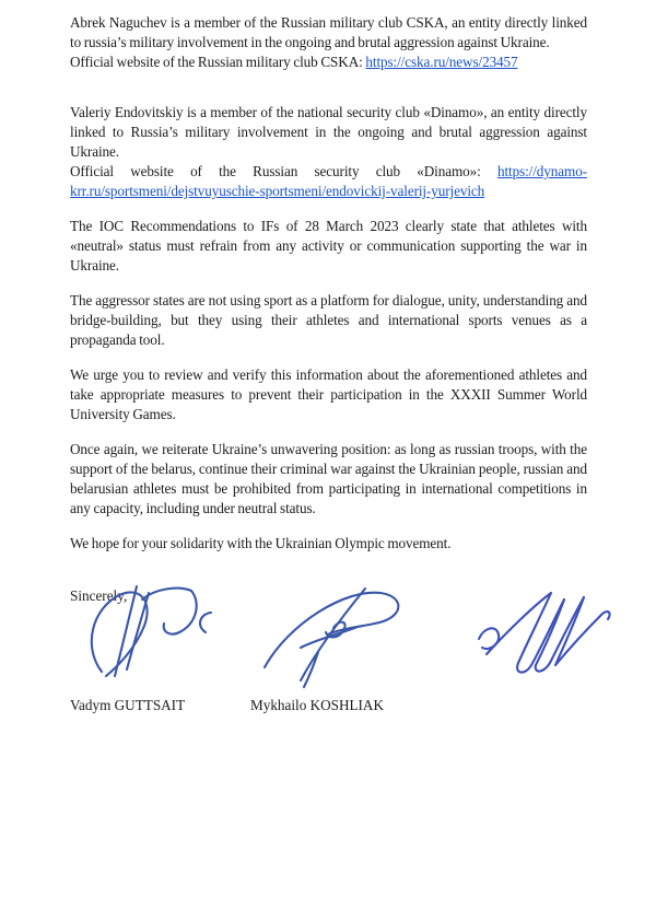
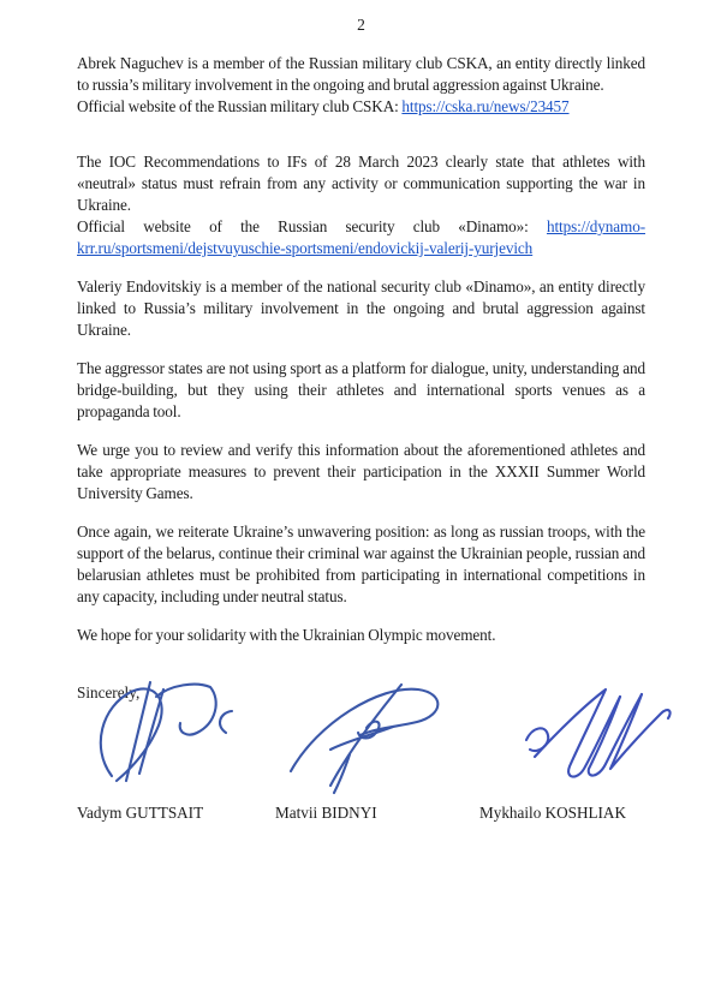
+ 2
  Abrek Naguchev is a member of the Russian military club CSKA, an entity directly linked to russia’s military involvement in the ongoing and brutal aggression against Ukraine.
  Official website of the Russian military club CSKA: https://cska.ru/news/23457
- Valeriy Endovitskiy is a member of the national security club «Dinamo», an entity directly linked to Russia’s military involvement in the ongoing and brutal aggression against Ukraine.
+ The IOC Recommendations to IFs of 28 March 2023 clearly state that athletes with «neutral» status must refrain from any activity or communication supporting the war in Ukraine.
  Official website of the Russian security club «Dinamo»: https://dynamo-krr.ru/sportsmeni/dejstvuyuschie-sportsmeni/endovickij-valerij-yurjevich
- The IOC Recommendations to IFs of 28 March 2023 clearly state that athletes with «neutral» status must refrain from any activity or communication supporting the war in Ukraine.
+ Valeriy Endovitskiy is a member of the national security club «Dinamo», an entity directly linked to Russia’s military involvement in the ongoing and brutal aggression against Ukraine.
  The aggressor states are not using sport as a platform for dialogue, unity, understanding and bridge-building, but they using their athletes and international sports venues as a propaganda tool.
  We urge you to review and verify this information about the aforementioned athletes and take appropriate measures to prevent their participation in the XXXII Summer World University Games.
  Once again, we reiterate Ukraine’s unwavering position: as long as russian troops, with the support of the belarus, continue their criminal war against the Ukrainian people, russian and belarusian athletes must be prohibited from participating in international competitions in any capacity, including under neutral status.
  We hope for your solidarity with the Ukrainian Olympic movement.
  Sincerel,
  Vadym GUTTSAIT
+ Matvii BIDNYI
  Mykhailo KOSHLIAK
